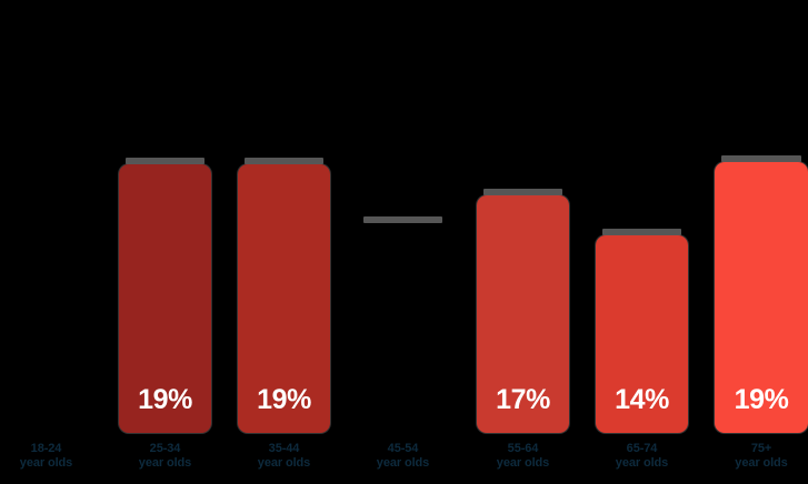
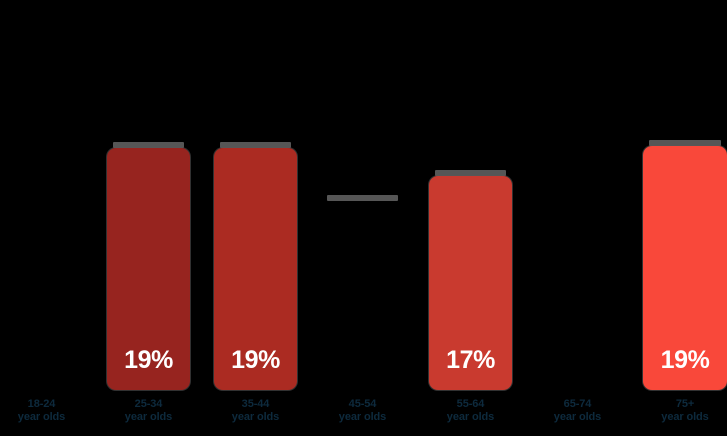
  19%
  19%
  17%
- 14%
  19%
  18-24
  year olds
  25-34
  year olds
  35-44
  year olds
  45-54
  year olds
  55-64
  year olds
  65-74
  year olds
  75+
  year olds
